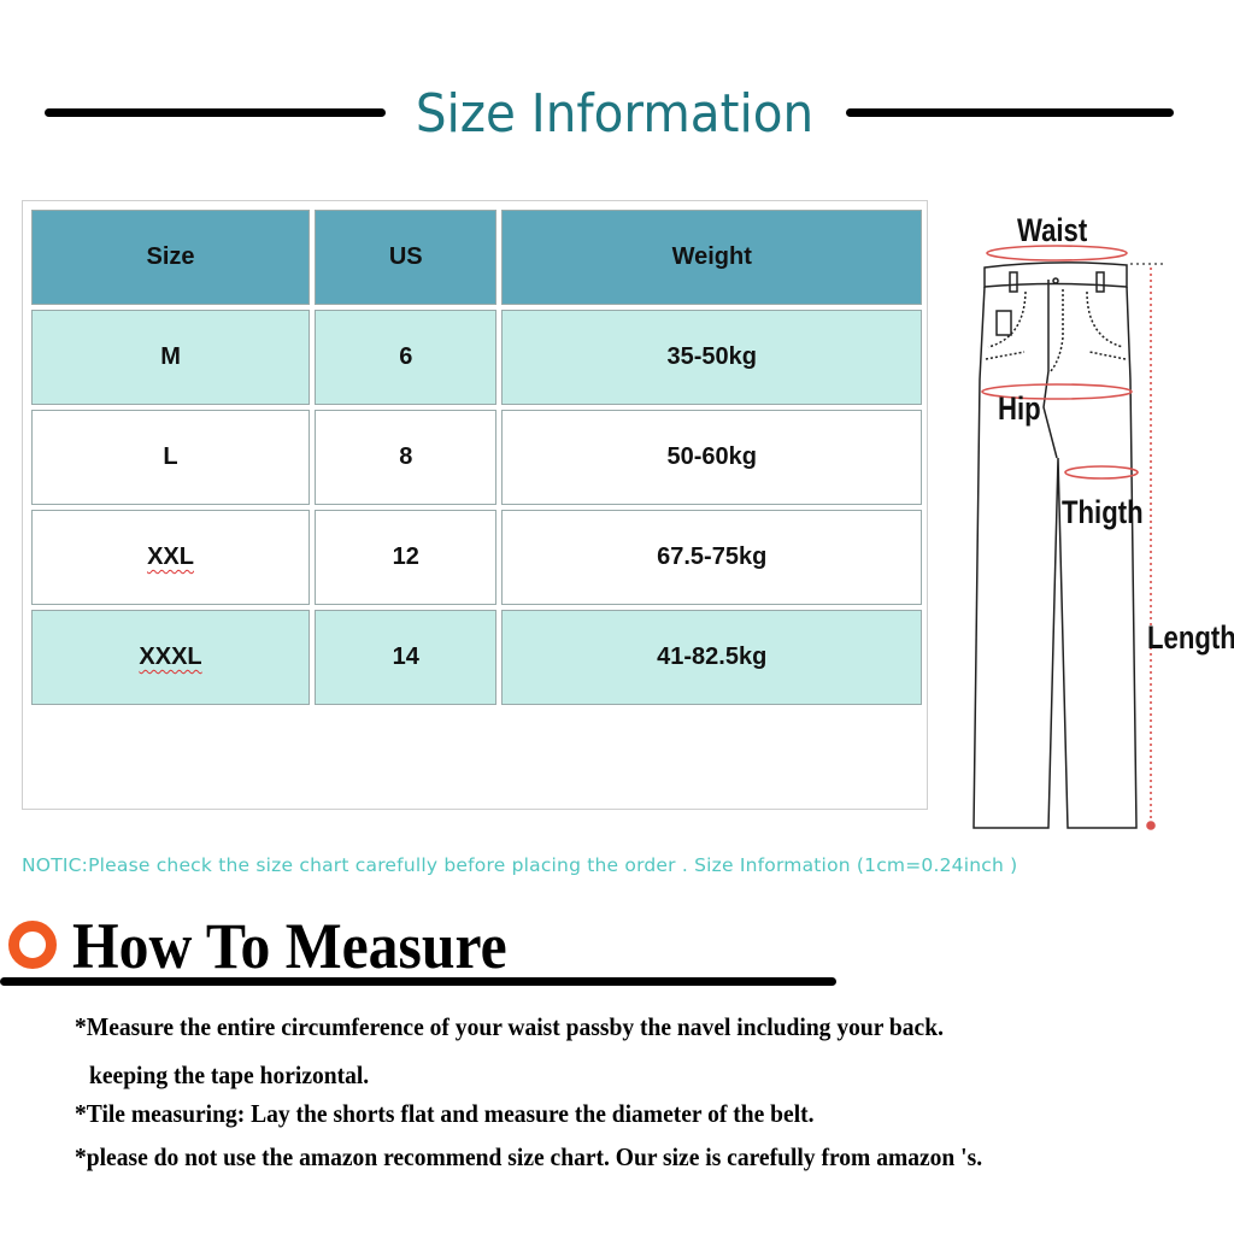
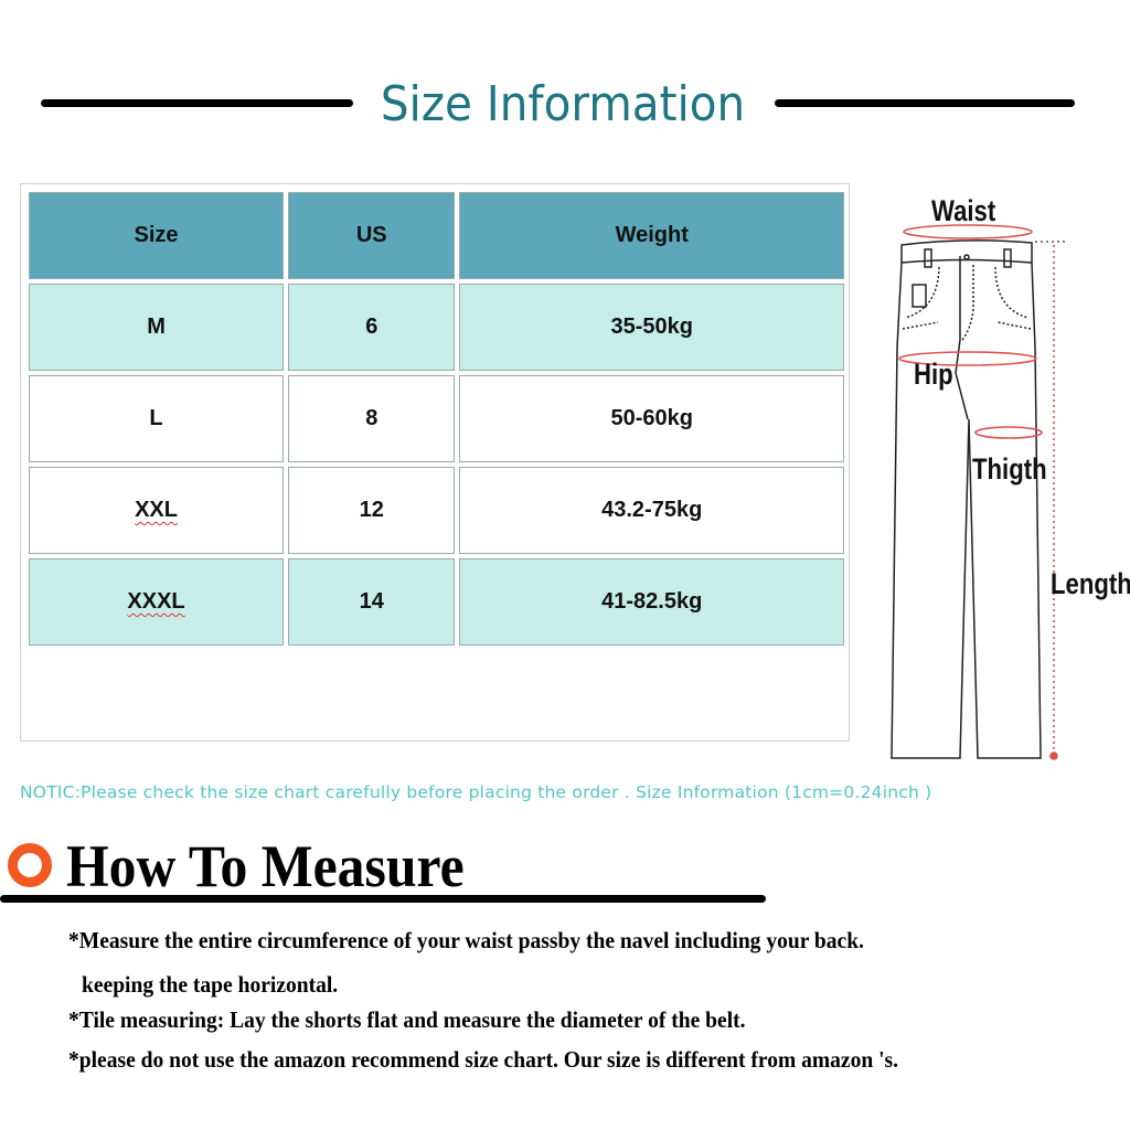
  Size Information
  Size	US	Weight
  M	6	35-50kg
  L	8	50-60kg
- XXL	12	67.5-75kg
+ XXL	12	43.2-75kg
  XXXL	14	41-82.5kg
  Waist
  Hip
  Thigth
  Length
  NOTIC:Please check the size chart carefully before placing the order . Size Information (1cm=0.24inch )
  How To Measure
  *Measure the entire circumference of your waist passby the navel including your back.
  keeping the tape horizontal.
  *Tile measuring: Lay the shorts flat and measure the diameter of the belt.
- *please do not use the amazon recommend size chart. Our size is carefully from amazon 's.
+ *please do not use the amazon recommend size chart. Our size is different from amazon 's.
